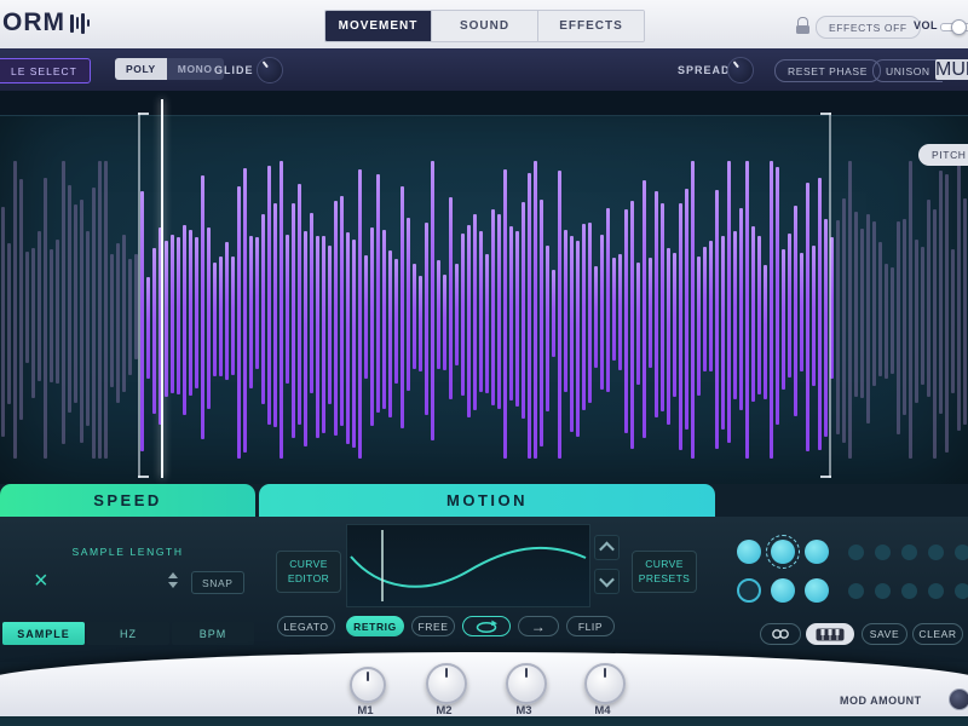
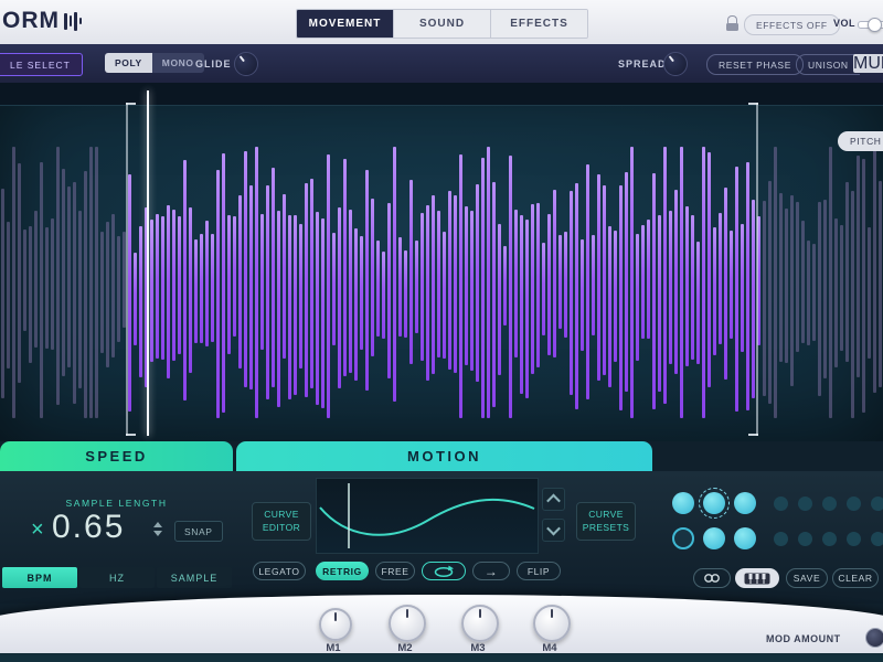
  ORM
  MOVEMENT
  SOUND
  EFFECTS
  EFFECTS OFF
  VOL
  LE SELECT
  POLY
  MONO
  GLIDE
  SPREAD
  RESET PHASE
  UNISON
  PITCH
  SPEED
  MOTION
  SAMPLE LENGTH
  ×
+ 0.65
  SNAP
- SAMPLE
+ BPM
  HZ
- BPM
+ SAMPLE
  CURVE EDITOR
  CURVE PRESETS
  LEGATO
  RETRIG
  FREE
  →
  FLIP
  SAVE
  CLEAR
  M1
  M2
  M3
  M4
  MOD AMOUNT
